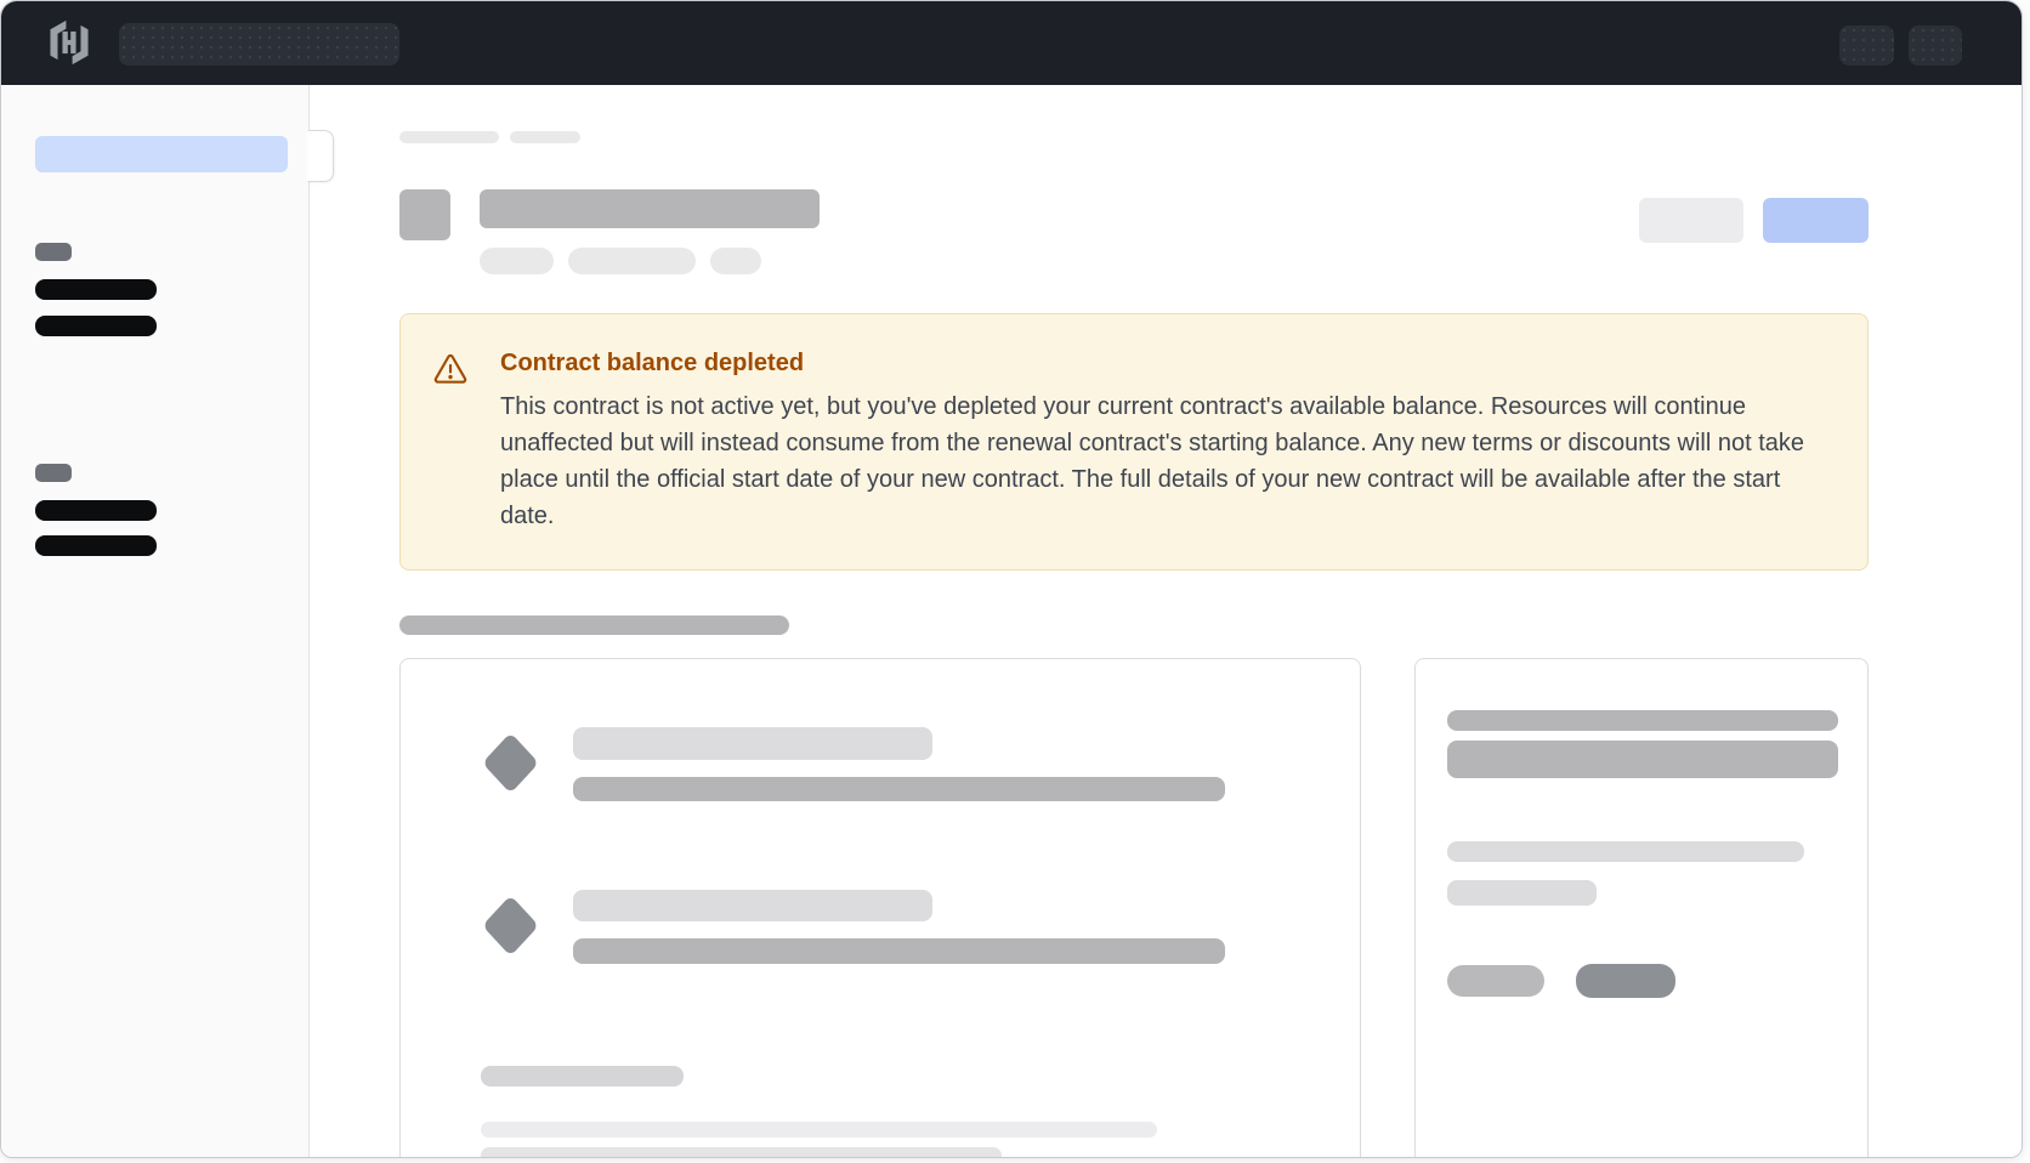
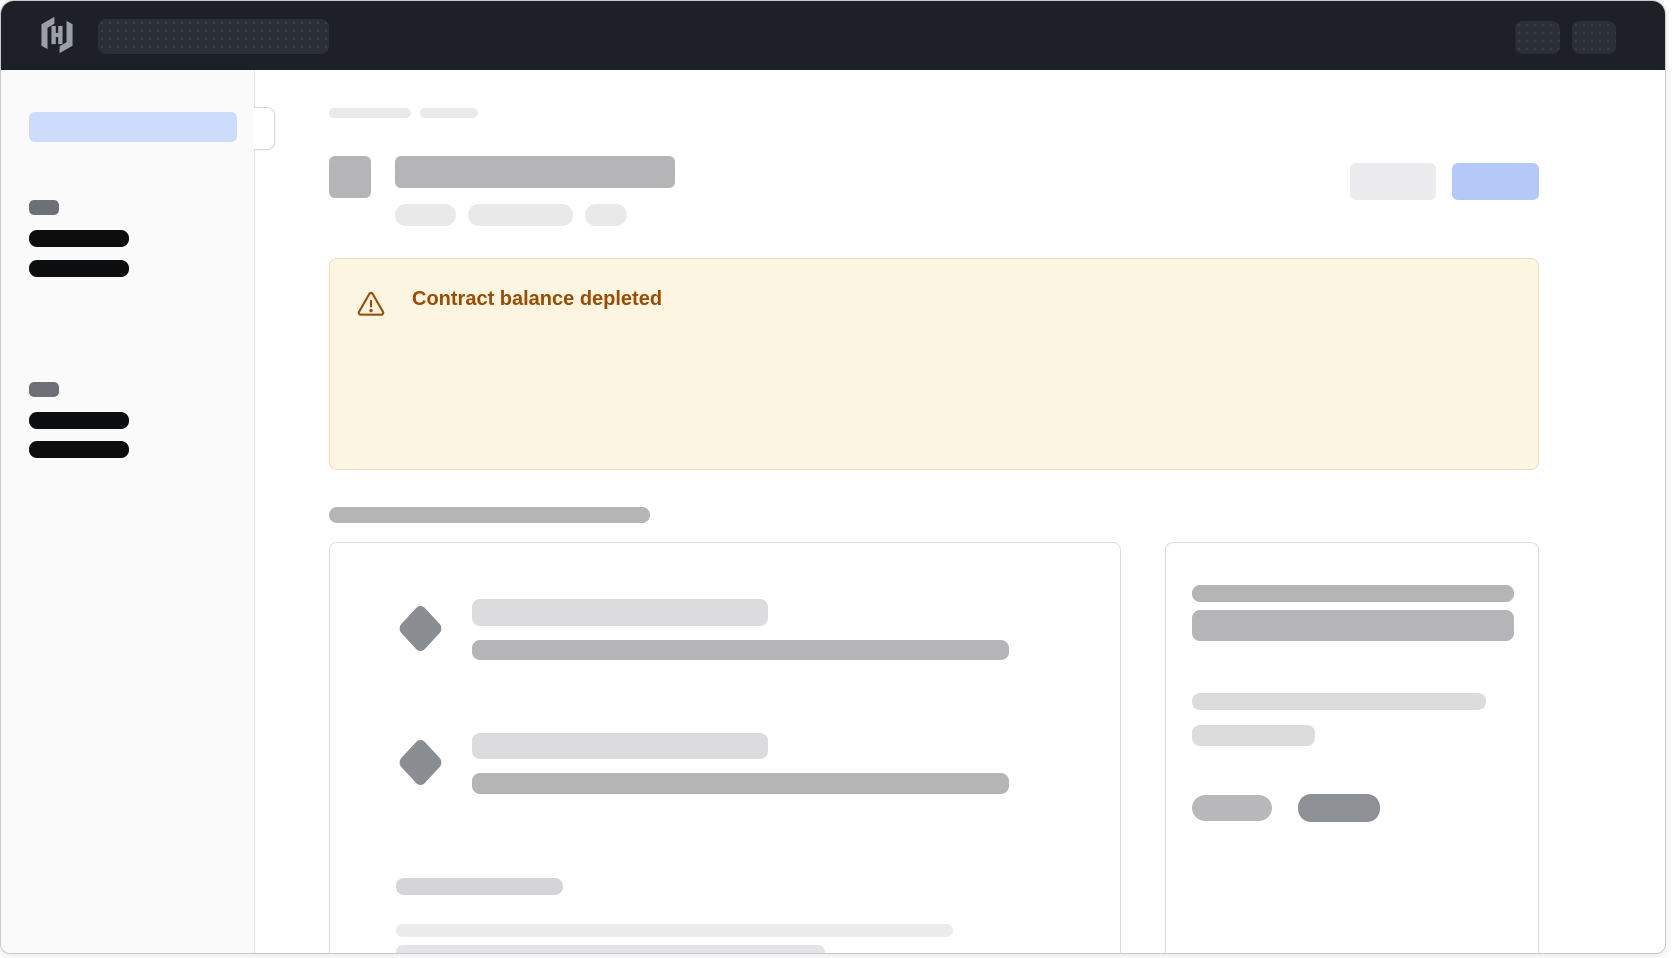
  Contract balance depleted
- This contract is not active yet, but you've depleted your current contract's available balance. Resources will continue unaffected but will instead consume from the renewal contract's starting balance. Any new terms or discounts will not take place until the official start date of your new contract. The full details of your new contract will be available after the start date.
